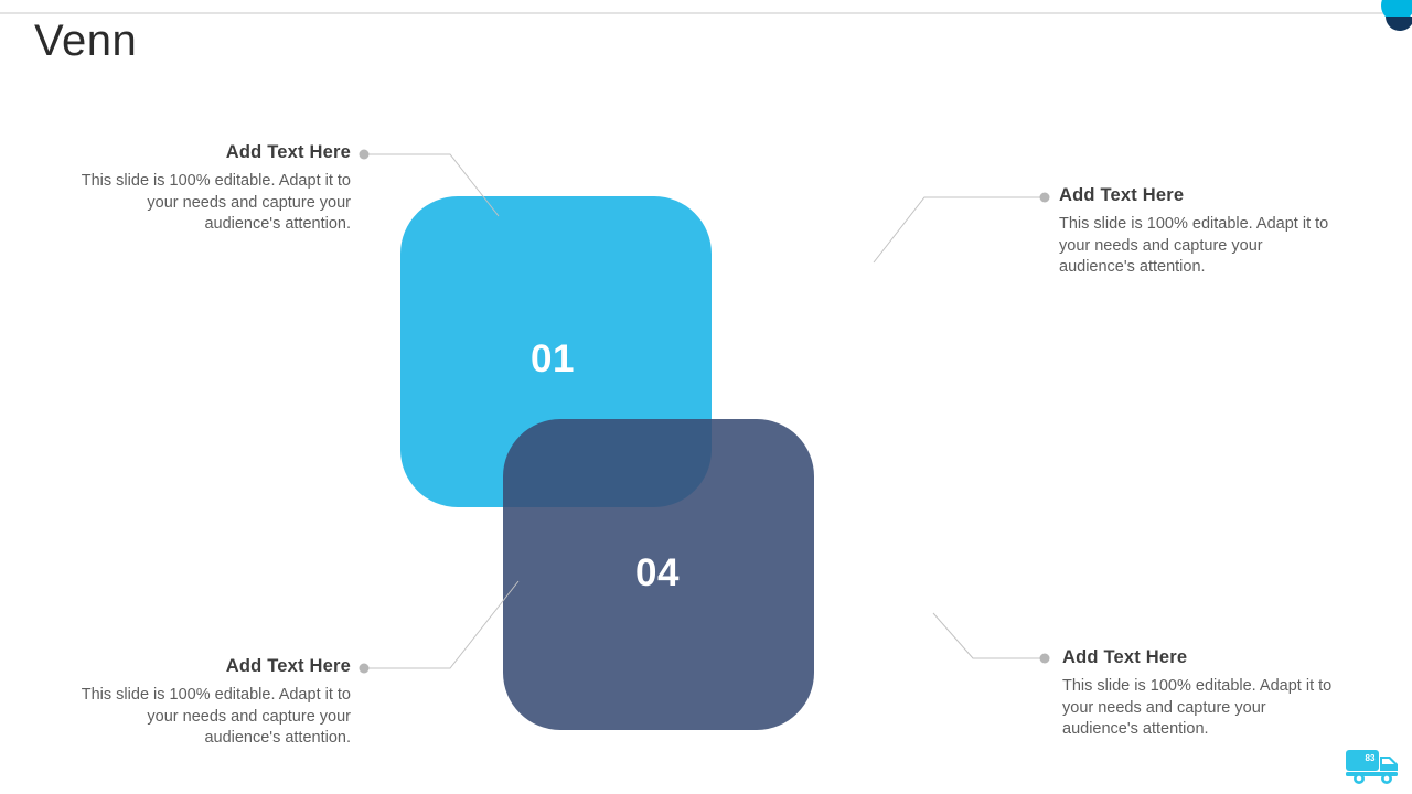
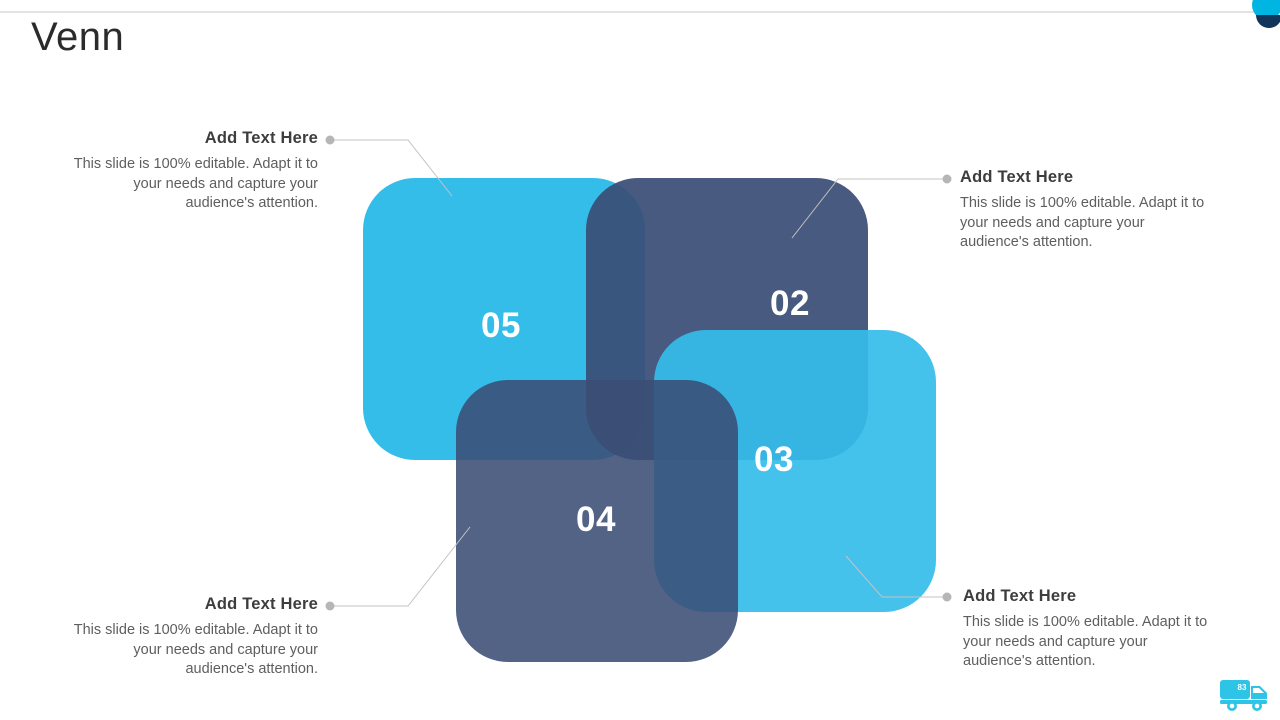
  Venn
- 01
+ 05
+ 02
+ 03
  04
  Add Text Here
  This slide is 100% editable. Adapt it to your needs and capture your audience's attention.
  Add Text Here
  This slide is 100% editable. Adapt it to your needs and capture your audience's attention.
  Add Text Here
  This slide is 100% editable. Adapt it to your needs and capture your audience's attention.
  Add Text Here
  This slide is 100% editable. Adapt it to your needs and capture your audience's attention.
  83
